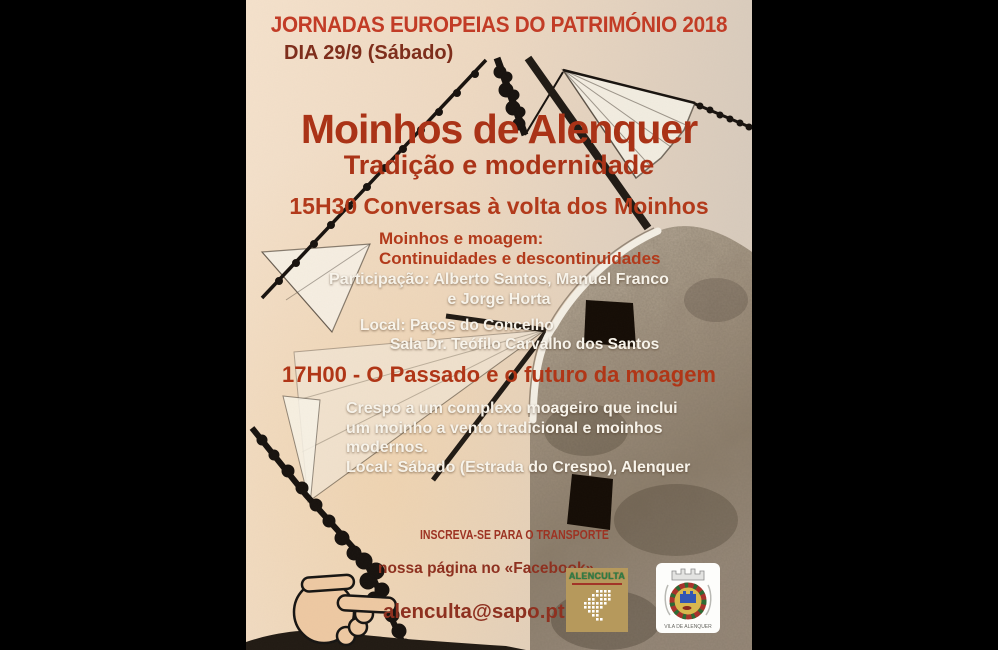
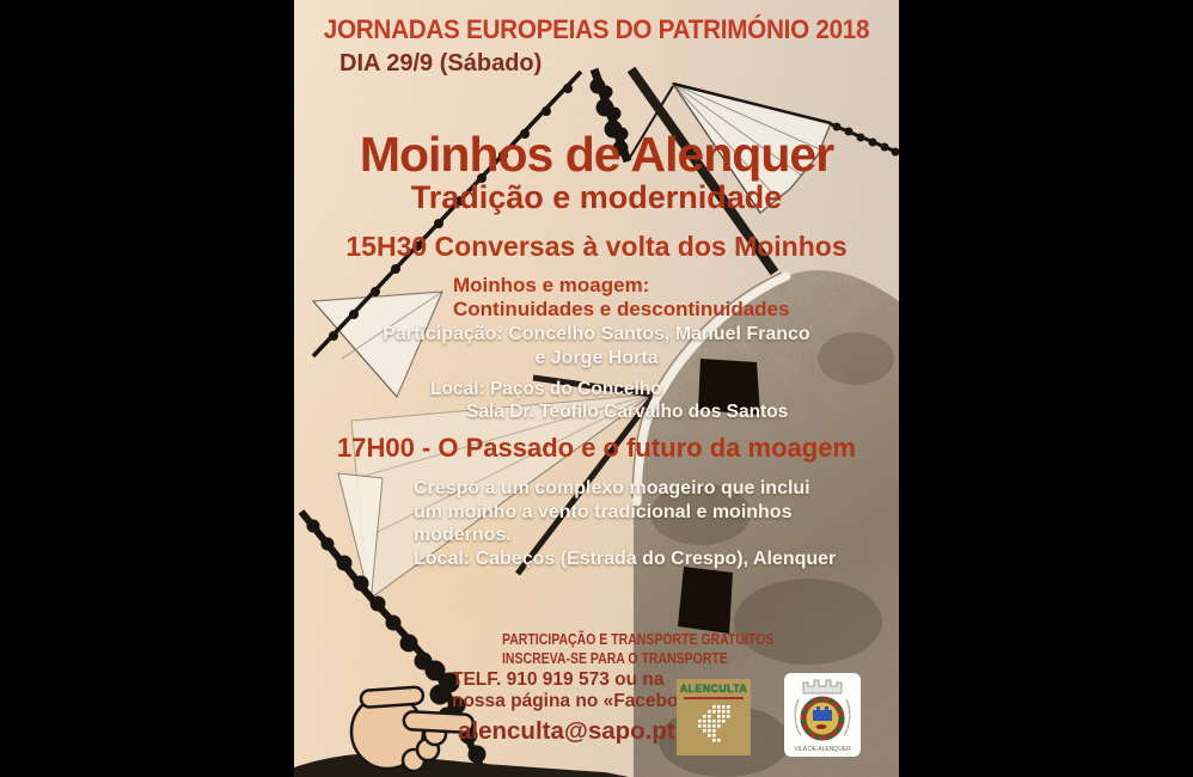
  JORNADAS EUROPEIAS DO PATRIMÓNIO 2018
  DIA 29/9 (Sábado)
  Moinhos de Alenquer
  Tradição e modernidade
  15H30 Conversas à volta dos Moinhos
  Moinhos e moagem:
  Continuidades e descontinuidades
- Participação: Alberto Santos, Manuel Franco
+ Participação: Concelho Santos, Manuel Franco
  e Jorge Horta
  Local: Paços do Concelho
  Sala Dr. Teófilo Carvalho dos Santos
  17H00 - O Passado e o futuro da moagem
  Crespo a um complexo moageiro que inclui
  um moinho a vento tradicional e moinhos
  modernos.
- Local: Sábado (Estrada do Crespo), Alenquer
+ Local: Cabeços (Estrada do Crespo), Alenquer
+ PARTICIPAÇÃO E TRANSPORTE GRATUITOS
  INSCREVA-SE PARA O TRANSPORTE
+ TELF. 910 919 573 ou na
  nossa página no «Facebo
  alenculta@sapo.pt
  ALENCULTA
